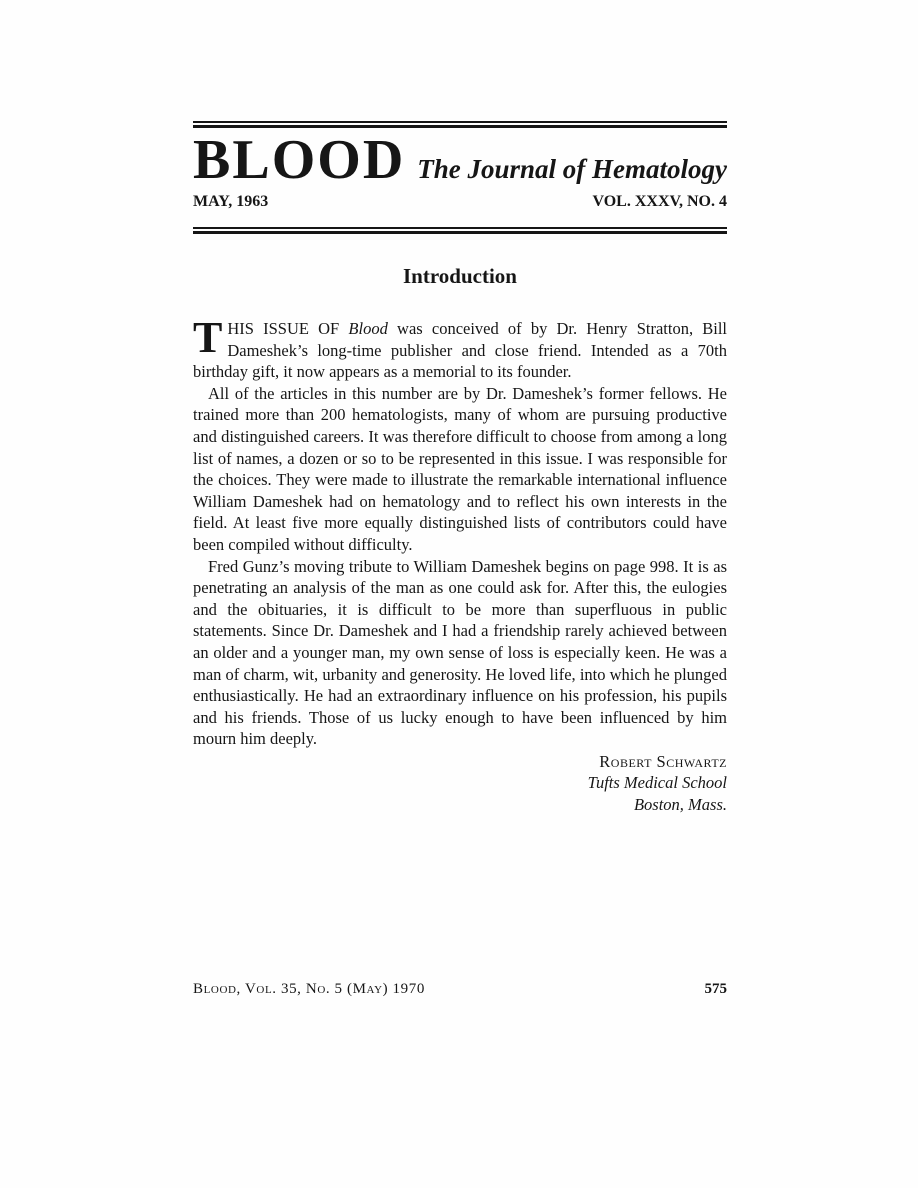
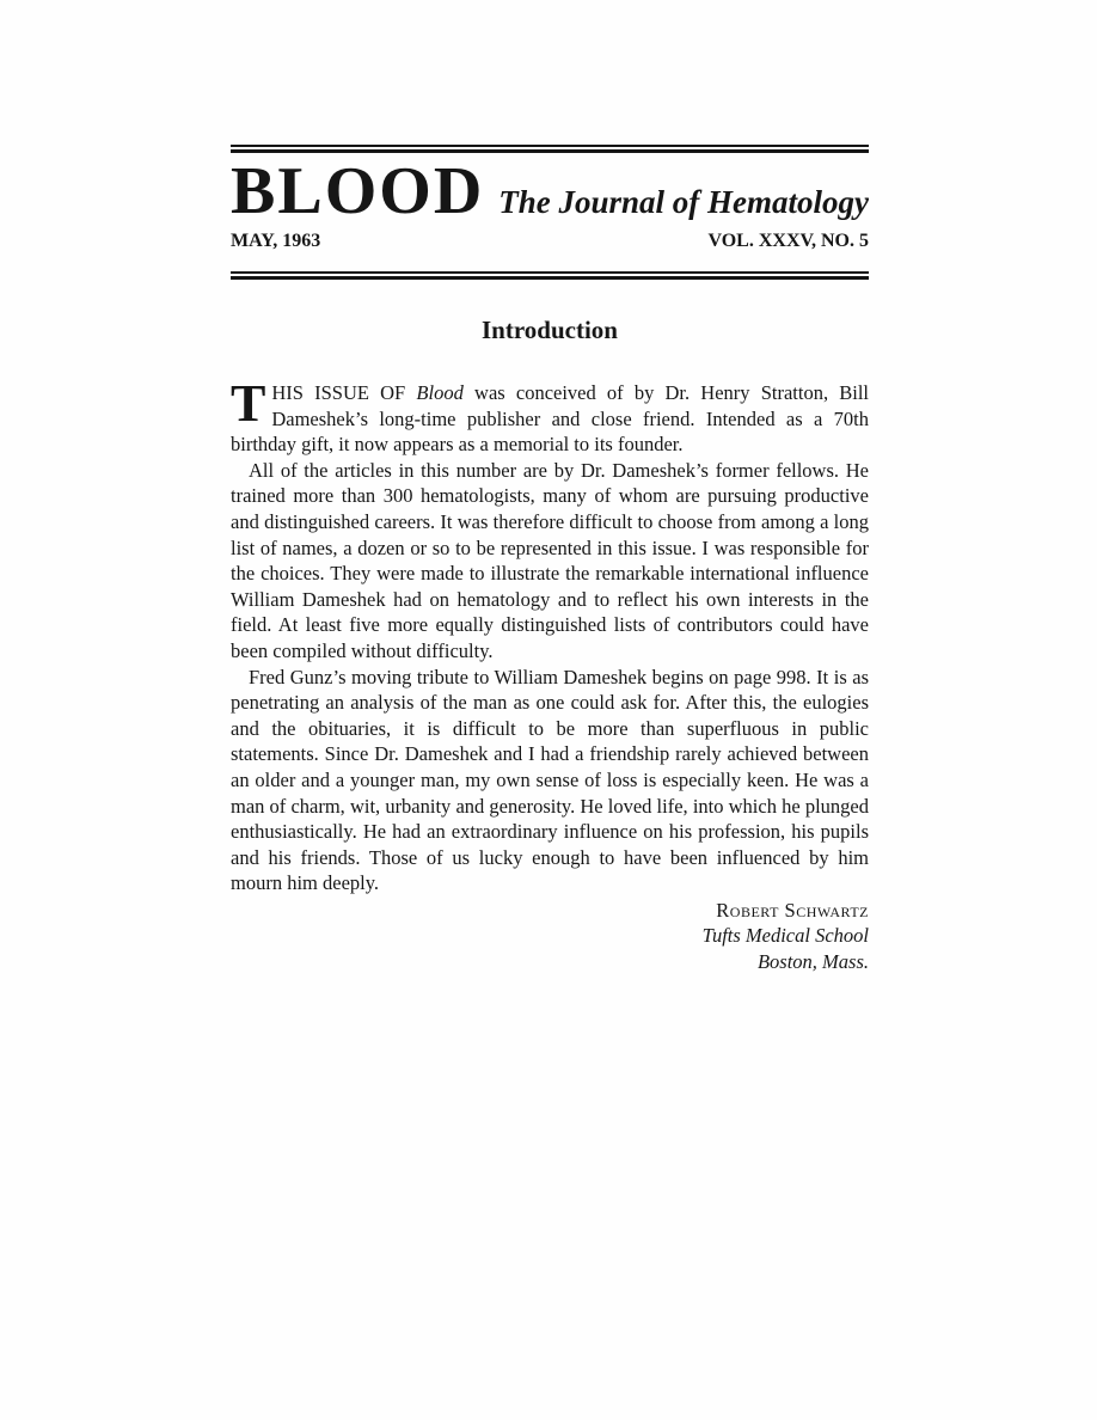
  BLOOD
  The Journal of Hematology
  MAY, 1963
- VOL. XXXV, NO. 4
+ VOL. XXXV, NO. 5
  Introduction
  T
  HIS ISSUE OF Blood was conceived of by Dr. Henry Stratton, Bill Dameshek’s long-time publisher and close friend. Intended as a 70th birthday gift, it now appears as a memorial to its founder.
- All of the articles in this number are by Dr. Dameshek’s former fellows. He trained more than 200 hematologists, many of whom are pursuing productive and distinguished careers. It was therefore difficult to choose from among a long list of names, a dozen or so to be represented in this issue. I was responsible for the choices. They were made to illustrate the remarkable international influence William Dameshek had on hematology and to reflect his own interests in the field. At least five more equally distinguished lists of contributors could have been compiled without difficulty.
+ All of the articles in this number are by Dr. Dameshek’s former fellows. He trained more than 300 hematologists, many of whom are pursuing productive and distinguished careers. It was therefore difficult to choose from among a long list of names, a dozen or so to be represented in this issue. I was responsible for the choices. They were made to illustrate the remarkable international influence William Dameshek had on hematology and to reflect his own interests in the field. At least five more equally distinguished lists of contributors could have been compiled without difficulty.
  Fred Gunz’s moving tribute to William Dameshek begins on page 998. It is as penetrating an analysis of the man as one could ask for. After this, the eulogies and the obituaries, it is difficult to be more than superfluous in public statements. Since Dr. Dameshek and I had a friendship rarely achieved between an older and a younger man, my own sense of loss is especially keen. He was a man of charm, wit, urbanity and generosity. He loved life, into which he plunged enthusiastically. He had an extraordinary influence on his profession, his pupils and his friends. Those of us lucky enough to have been influenced by him mourn him deeply.
  Robert Schwartz
  Tufts Medical School
  Boston, Mass.
- Blood, Vol. 35, No. 5 (May) 1970
- 575
